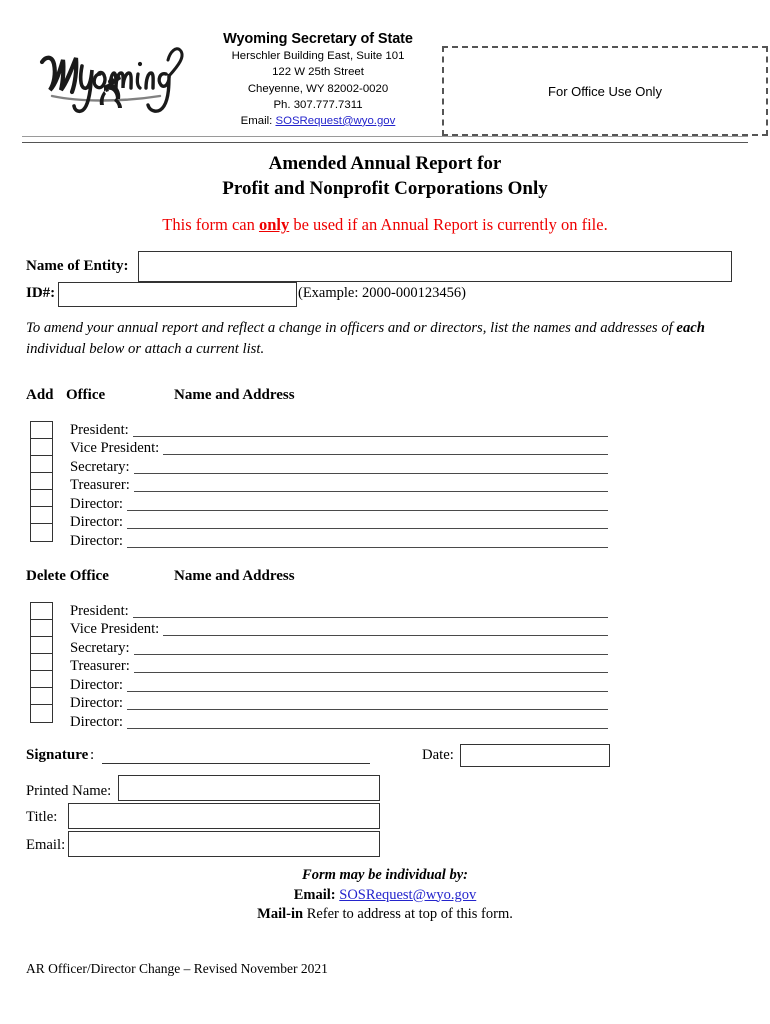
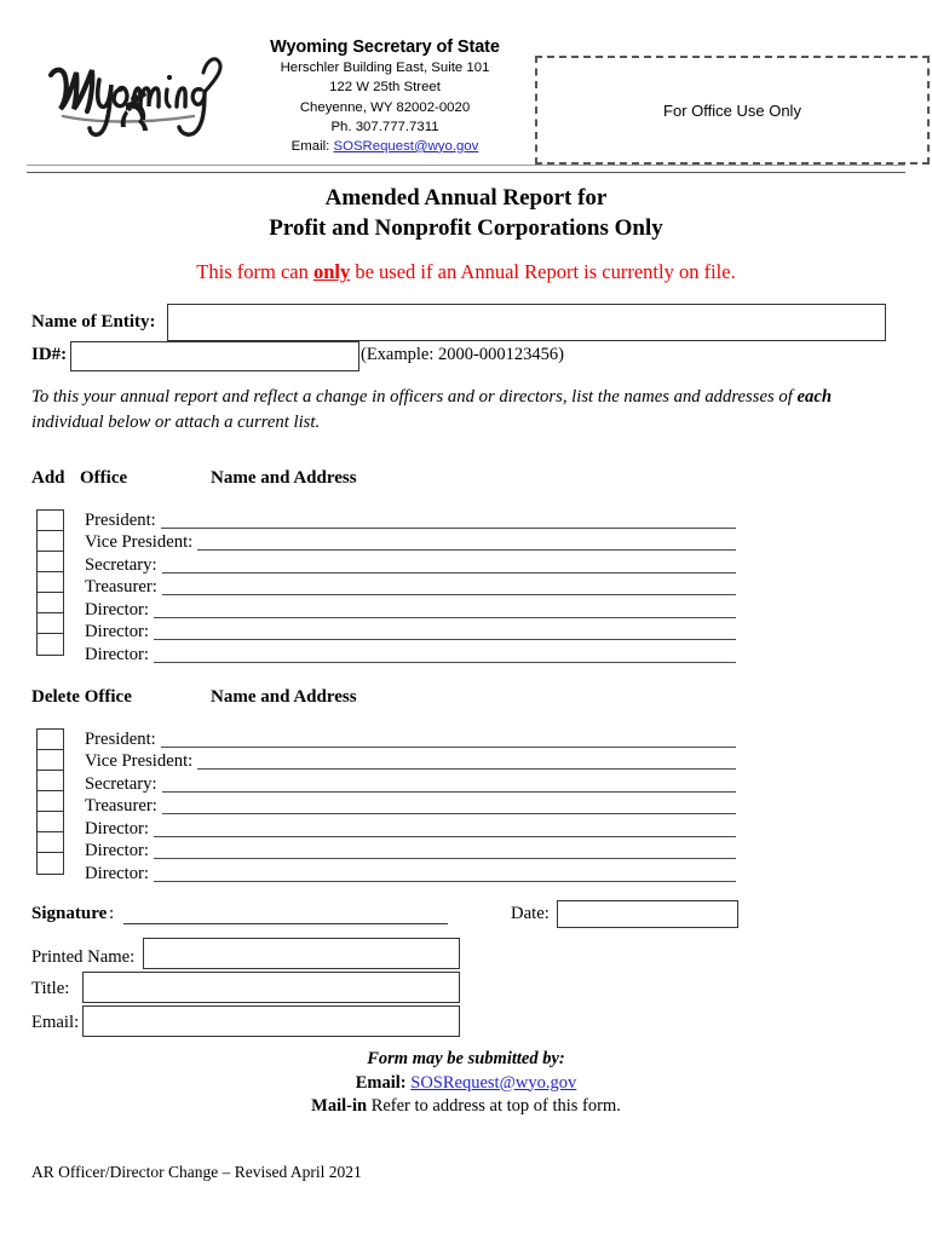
  Wyoming Secretary of State
  Herschler Building East, Suite 101
  122 W 25th Street
  Cheyenne, WY 82002-0020
  Ph. 307.777.7311
  Email: SOSRequest@wyo.gov
  For Office Use Only
  Amended Annual Report for
  Profit and Nonprofit Corporations Only
  This form can only be used if an Annual Report is currently on file.
  Name of Entity:
  ID#:
  (Example: 2000-000123456)
- To amend your annual report and reflect a change in officers and or directors, list the names and addresses of each individual below or attach a current list.
+ To this your annual report and reflect a change in officers and or directors, list the names and addresses of each individual below or attach a current list.
  Add
  Office
  Name and Address
  President:
  Vice President:
  Secretary:
  Treasurer:
  Director:
  Director:
  Director:
  Delete Office
  Name and Address
  President:
  Vice President:
  Secretary:
  Treasurer:
  Director:
  Director:
  Director:
  Signature
  :
  Date:
  Printed Name:
  Title:
  Email:
- Form may be individual by:
+ Form may be submitted by:
  Email: SOSRequest@wyo.gov
  Mail-in Refer to address at top of this form.
- AR Officer/Director Change – Revised November 2021
+ AR Officer/Director Change – Revised April 2021
